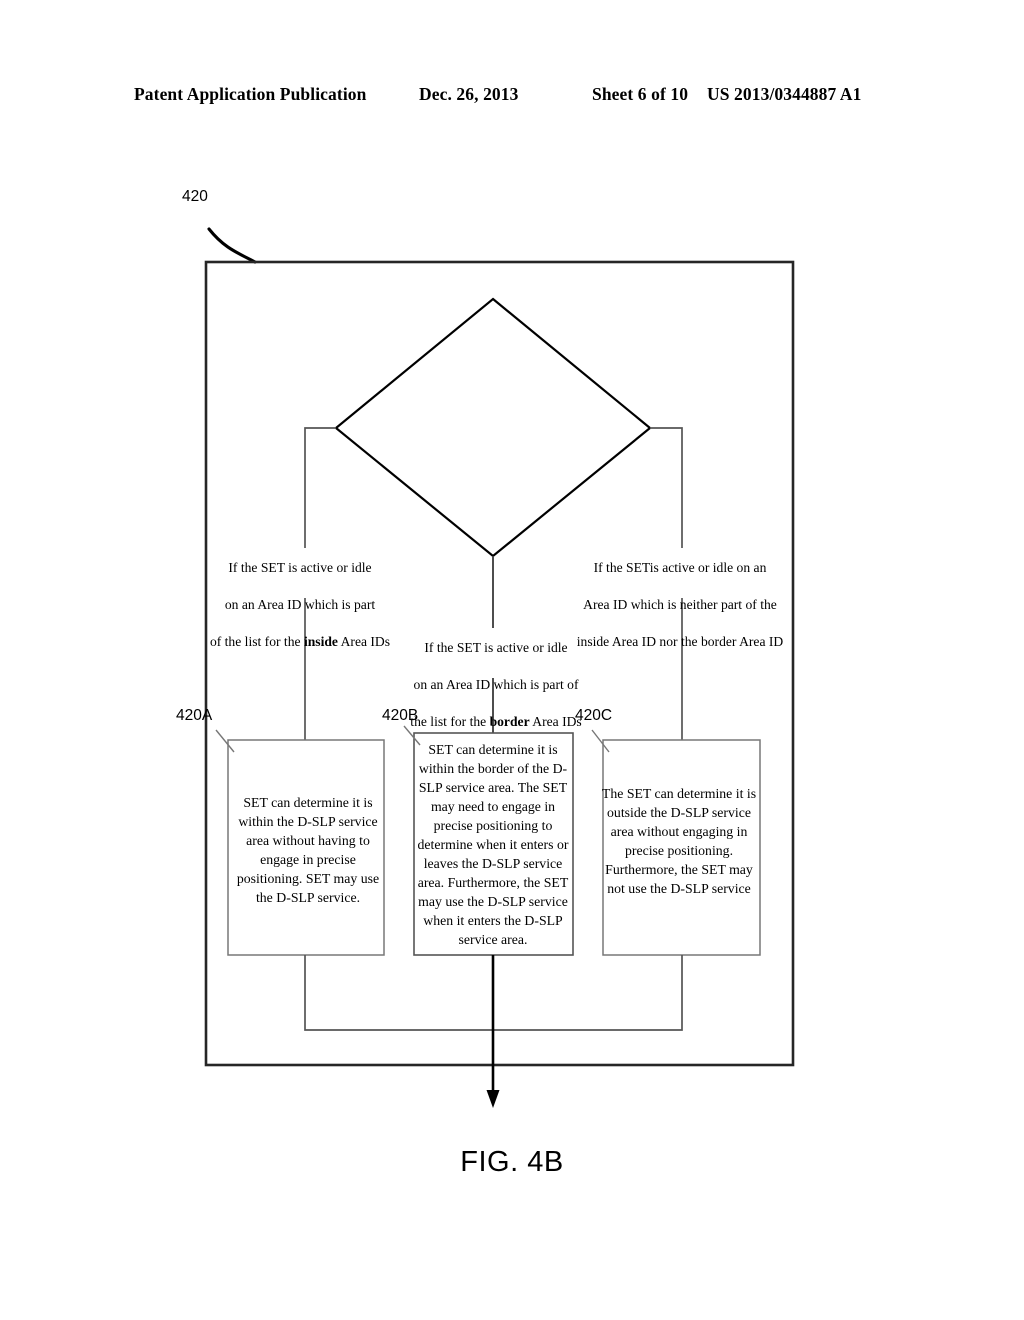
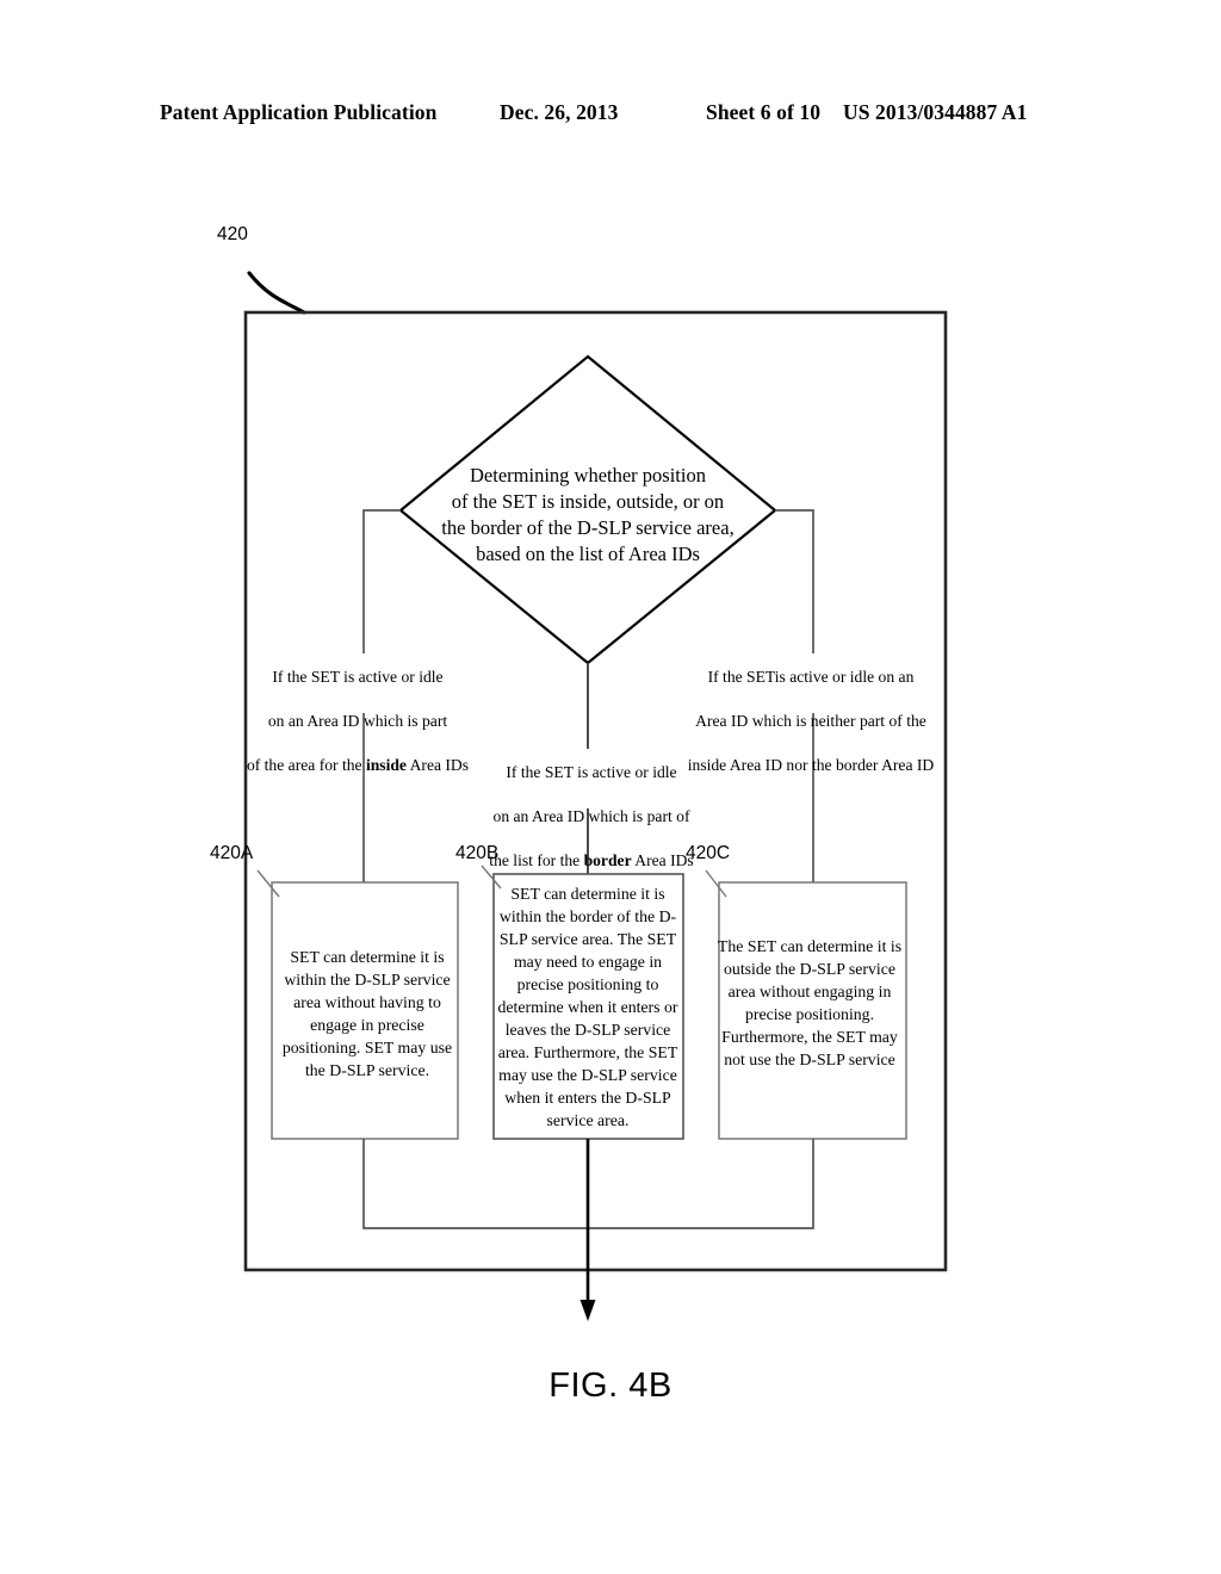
  Patent Application Publication
  Dec. 26, 2013
  Sheet 6 of 10
  US 2013/0344887 A1
  420
  420A
  420B
  420C
+ Determining whether position
+ of the SET is inside, outside, or on
+ the border of the D-SLP service area,
+ based on the list of Area IDs
  If the SET is active or idle
  on an Area ID which is part
- of the list for the inside Area IDs
+ of the area for the inside Area IDs
  If the SETis active or idle on an
  Area ID which is neither part of the
  inside Area ID nor the border Area ID
  If the SET is active or idle
  on an Area ID which is part of
  the list for the border Area IDs
  SET can determine it is within the D-SLP service area without having to engage in precise positioning. SET may use the D-SLP service.
  SET can determine it is within the border of the D-SLP service area. The SET may need to engage in precise positioning to determine when it enters or leaves the D-SLP service area. Furthermore, the SET may use the D-SLP service when it enters the D-SLP service area.
  The SET can determine it is outside the D-SLP service area without engaging in precise positioning. Furthermore, the SET may not use the D-SLP service
  FIG. 4B
